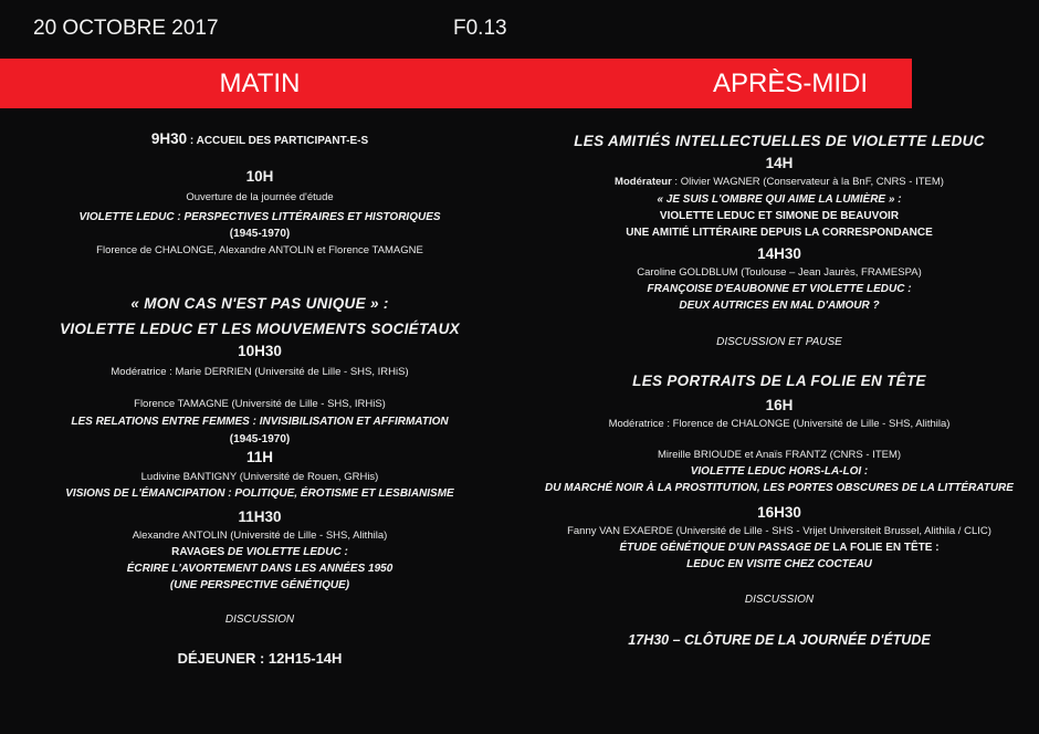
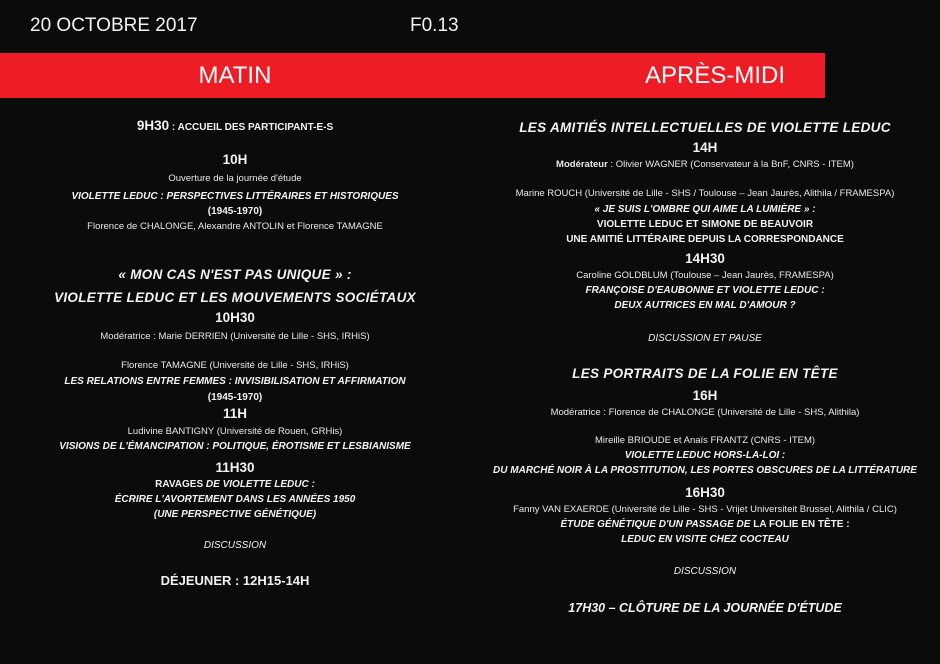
  20 OCTOBRE 2017
  F0.13
  MATIN
  APRÈS-MIDI
  9H30 : ACCUEIL DES PARTICIPANT-E-S
  10H
  Ouverture de la journée d'étude
  VIOLETTE LEDUC : PERSPECTIVES LITTÉRAIRES ET HISTORIQUES
  (1945-1970)
  Florence de CHALONGE, Alexandre ANTOLIN et Florence TAMAGNE
  « MON CAS N'EST PAS UNIQUE » :
  VIOLETTE LEDUC ET LES MOUVEMENTS SOCIÉTAUX
  10H30
  Modératrice : Marie DERRIEN (Université de Lille - SHS, IRHiS)
  Florence TAMAGNE (Université de Lille - SHS, IRHiS)
  LES RELATIONS ENTRE FEMMES : INVISIBILISATION ET AFFIRMATION
  (1945-1970)
  11H
  Ludivine BANTIGNY (Université de Rouen, GRHis)
  VISIONS DE L'ÉMANCIPATION : POLITIQUE, ÉROTISME ET LESBIANISME
  11H30
- Alexandre ANTOLIN (Université de Lille - SHS, Alithila)
  RAVAGES DE VIOLETTE LEDUC :
  ÉCRIRE L'AVORTEMENT DANS LES ANNÉES 1950
  (UNE PERSPECTIVE GÉNÉTIQUE)
  DISCUSSION
  DÉJEUNER : 12H15-14H
  LES AMITIÉS INTELLECTUELLES DE VIOLETTE LEDUC
  14H
  Modérateur : Olivier WAGNER (Conservateur à la BnF, CNRS - ITEM)
+ Marine ROUCH (Université de Lille - SHS / Toulouse – Jean Jaurès, Alithila / FRAMESPA)
  « JE SUIS L'OMBRE QUI AIME LA LUMIÈRE » :
  VIOLETTE LEDUC ET SIMONE DE BEAUVOIR
  UNE AMITIÉ LITTÉRAIRE DEPUIS LA CORRESPONDANCE
  14H30
  Caroline GOLDBLUM (Toulouse – Jean Jaurès, FRAMESPA)
  FRANÇOISE D'EAUBONNE ET VIOLETTE LEDUC :
  DEUX AUTRICES EN MAL D'AMOUR ?
  DISCUSSION ET PAUSE
  LES PORTRAITS DE LA FOLIE EN TÊTE
  16H
  Modératrice : Florence de CHALONGE (Université de Lille - SHS, Alithila)
  Mireille BRIOUDE et Anaïs FRANTZ (CNRS - ITEM)
  VIOLETTE LEDUC HORS-LA-LOI :
  DU MARCHÉ NOIR À LA PROSTITUTION, LES PORTES OBSCURES DE LA LITTÉRATURE
  16H30
  Fanny VAN EXAERDE (Université de Lille - SHS - Vrijet Universiteit Brussel, Alithila / CLIC)
  ÉTUDE GÉNÉTIQUE D'UN PASSAGE DE LA FOLIE EN TÊTE :
  LEDUC EN VISITE CHEZ COCTEAU
  DISCUSSION
  17H30 – CLÔTURE DE LA JOURNÉE D'ÉTUDE
